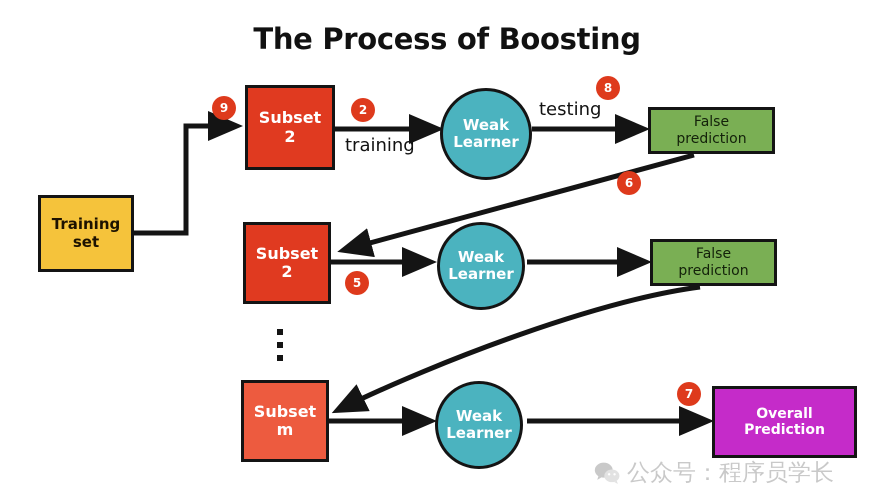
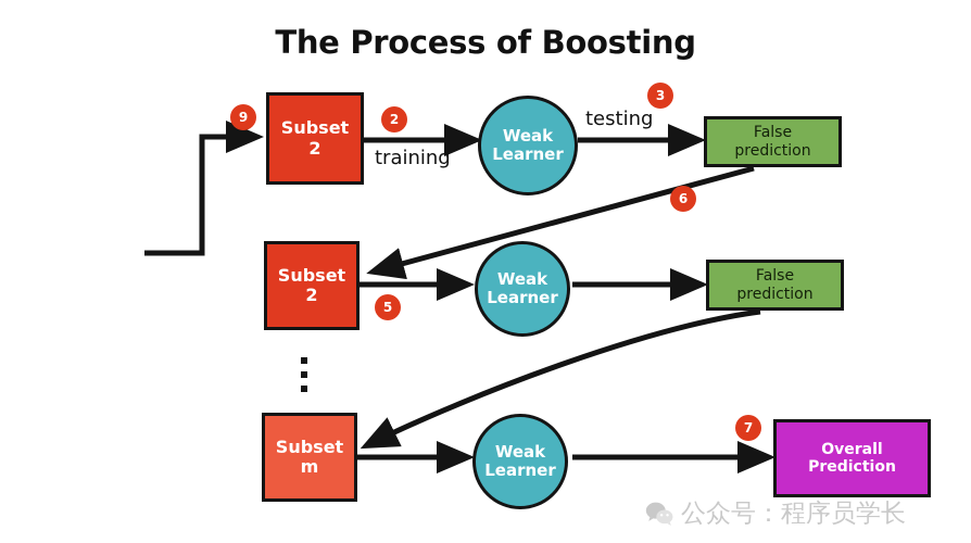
  The Process of Boosting
- Training
- set
  Subset
  2
  Weak
  Learner
  False
  prediction
  Subset
  2
  Weak
  Learner
  False
  prediction
  Subset
  m
  Weak
  Learner
  Overall
  Prediction
  training
  testing
  9
  2
- 8
+ 3
  6
  5
  7
  公众号：程序员学长
